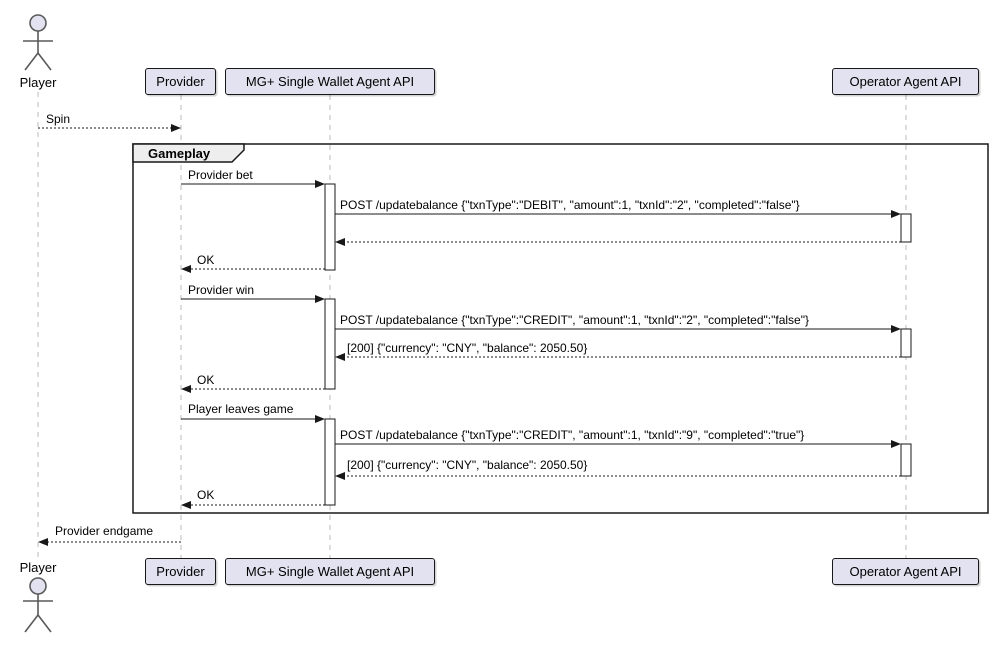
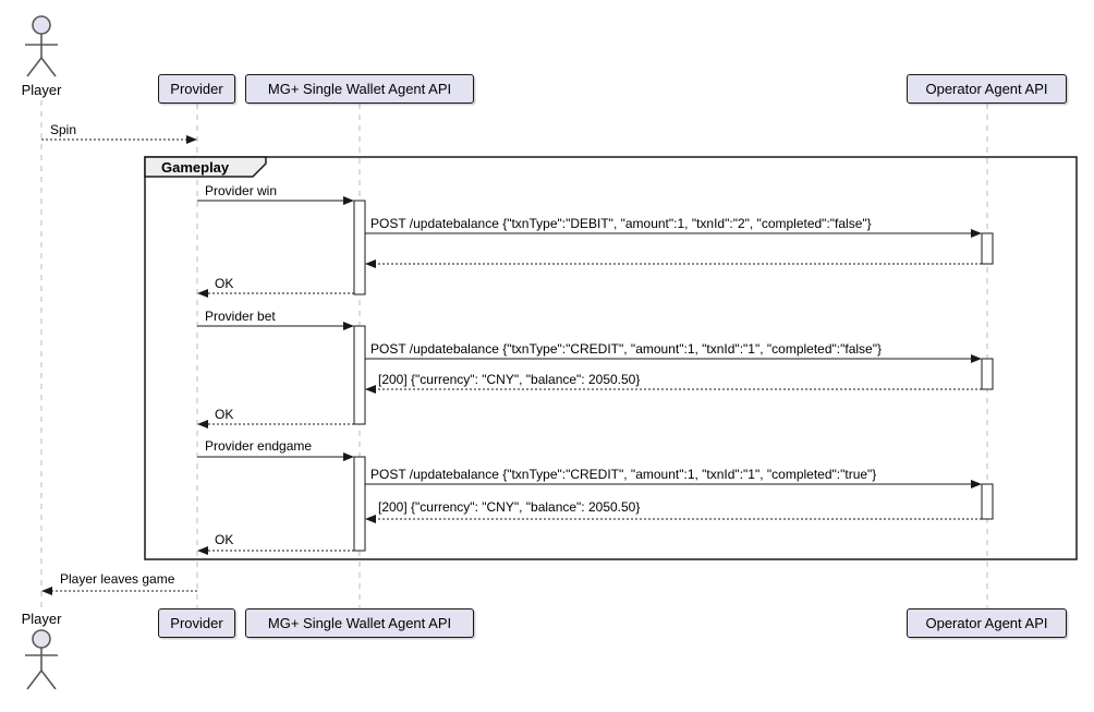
  Player
  Player
  Provider
  MG+ Single Wallet Agent API
  Operator Agent API
  Provider
  MG+ Single Wallet Agent API
  Operator Agent API
  Gameplay
  Spin
- Provider bet
+ Provider win
  POST /updatebalance {"txnType":"DEBIT", "amount":1, "txnId":"2", "completed":"false"}
  OK
- Provider win
+ Provider bet
- POST /updatebalance {"txnType":"CREDIT", "amount":1, "txnId":"2", "completed":"false"}
+ POST /updatebalance {"txnType":"CREDIT", "amount":1, "txnId":"1", "completed":"false"}
  [200] {"currency": "CNY", "balance": 2050.50}
  OK
- Player leaves game
+ Provider endgame
- POST /updatebalance {"txnType":"CREDIT", "amount":1, "txnId":"9", "completed":"true"}
+ POST /updatebalance {"txnType":"CREDIT", "amount":1, "txnId":"1", "completed":"true"}
  [200] {"currency": "CNY", "balance": 2050.50}
  OK
- Provider endgame
+ Player leaves game
